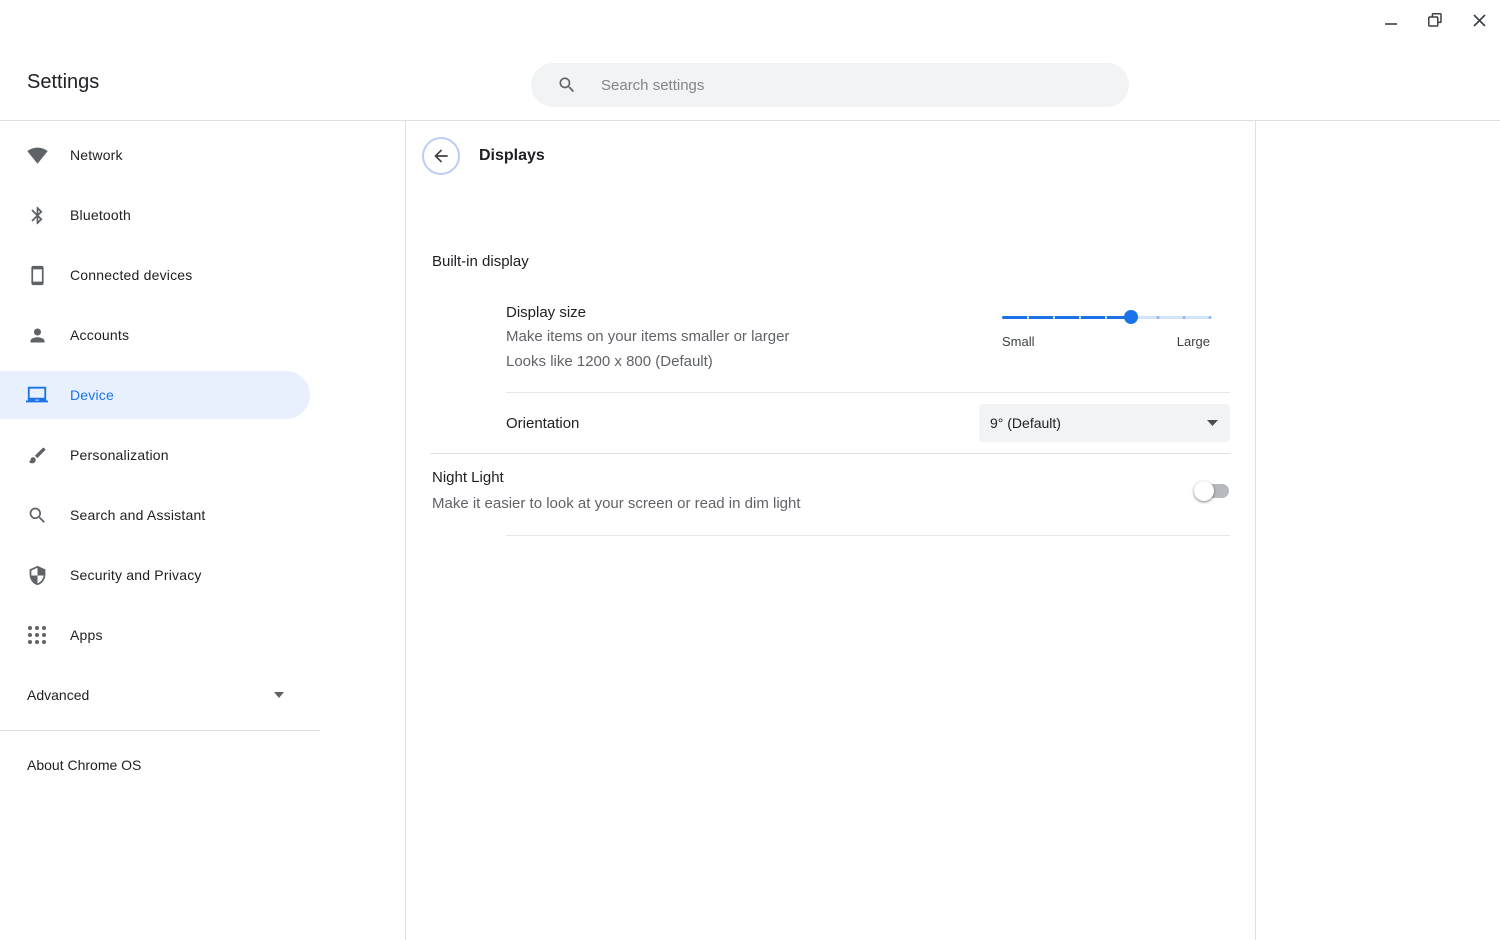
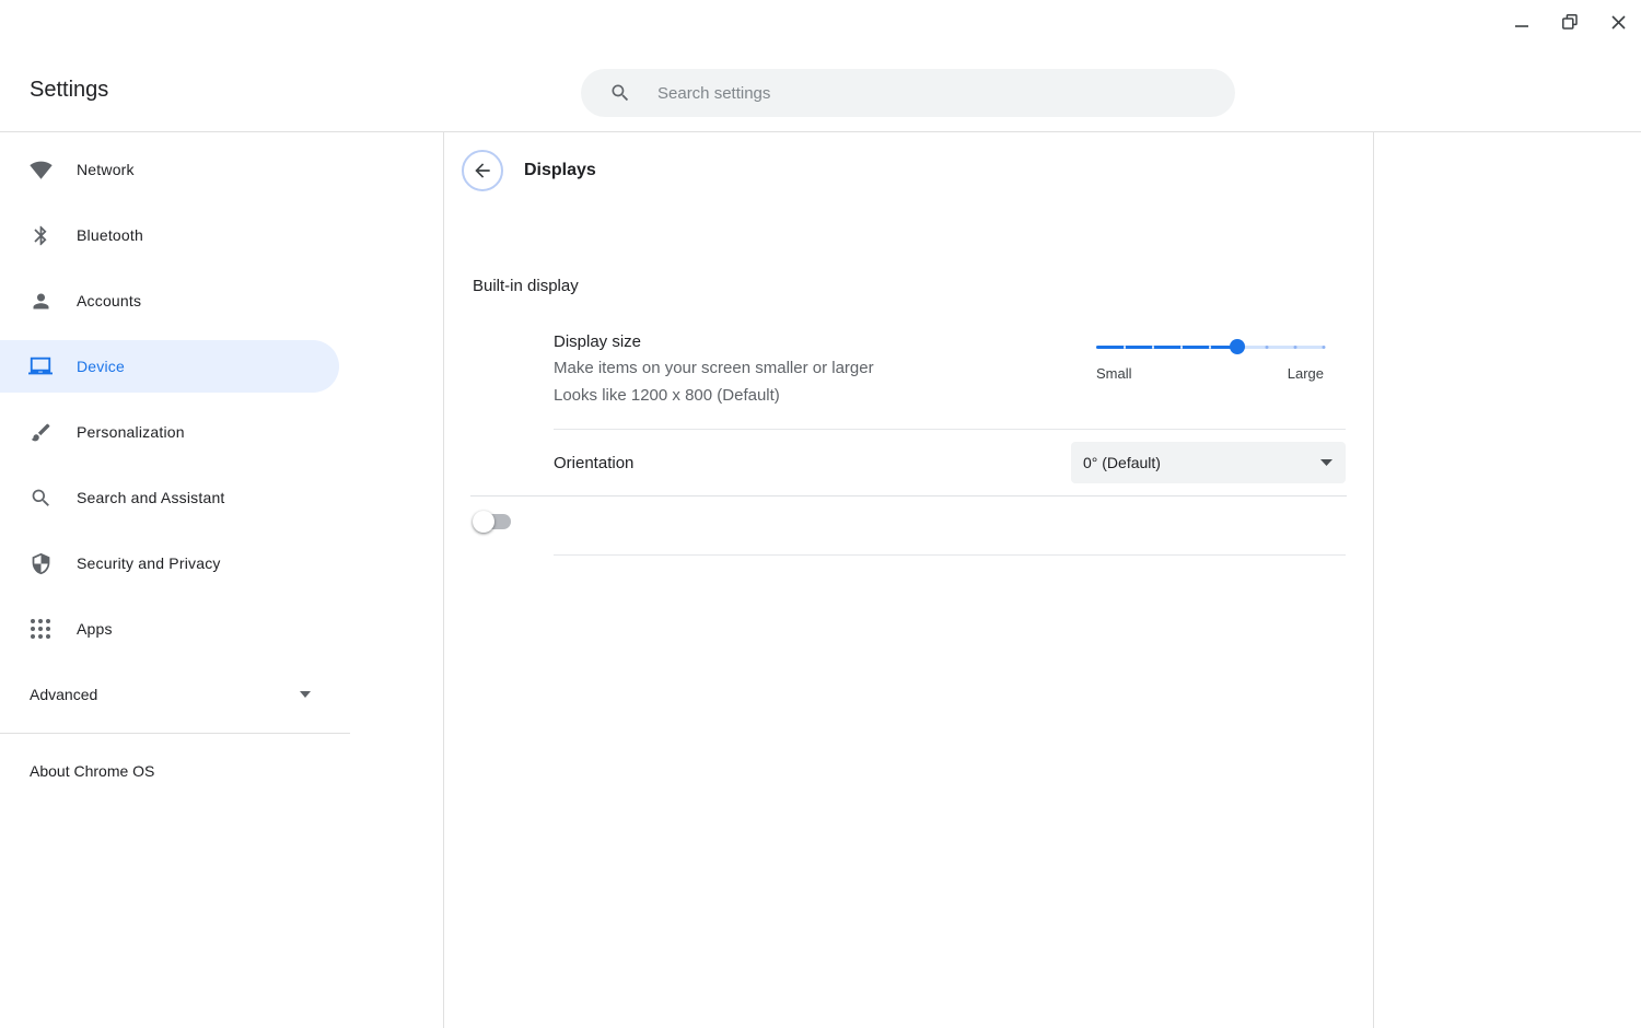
  Settings
  Search settings
  Network
  Bluetooth
- Connected devices
  Accounts
  Device
  Personalization
  Search and Assistant
  Security and Privacy
  Apps
  Advanced
  About Chrome OS
  Displays
  Built-in display
  Display size
- Make items on your items smaller or larger
+ Make items on your screen smaller or larger
  Looks like 1200 x 800 (Default)
  Small
  Large
  Orientation
- 9° (Default)
+ 0° (Default)
- Night Light
- Make it easier to look at your screen or read in dim light
